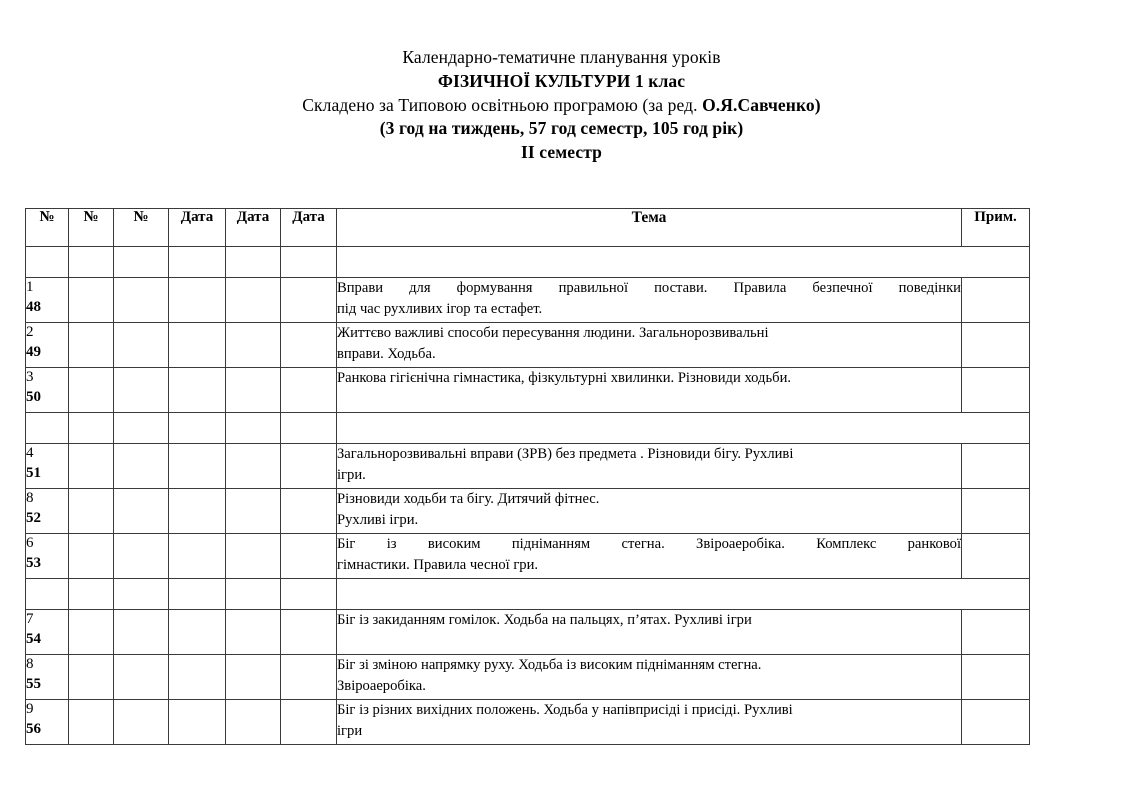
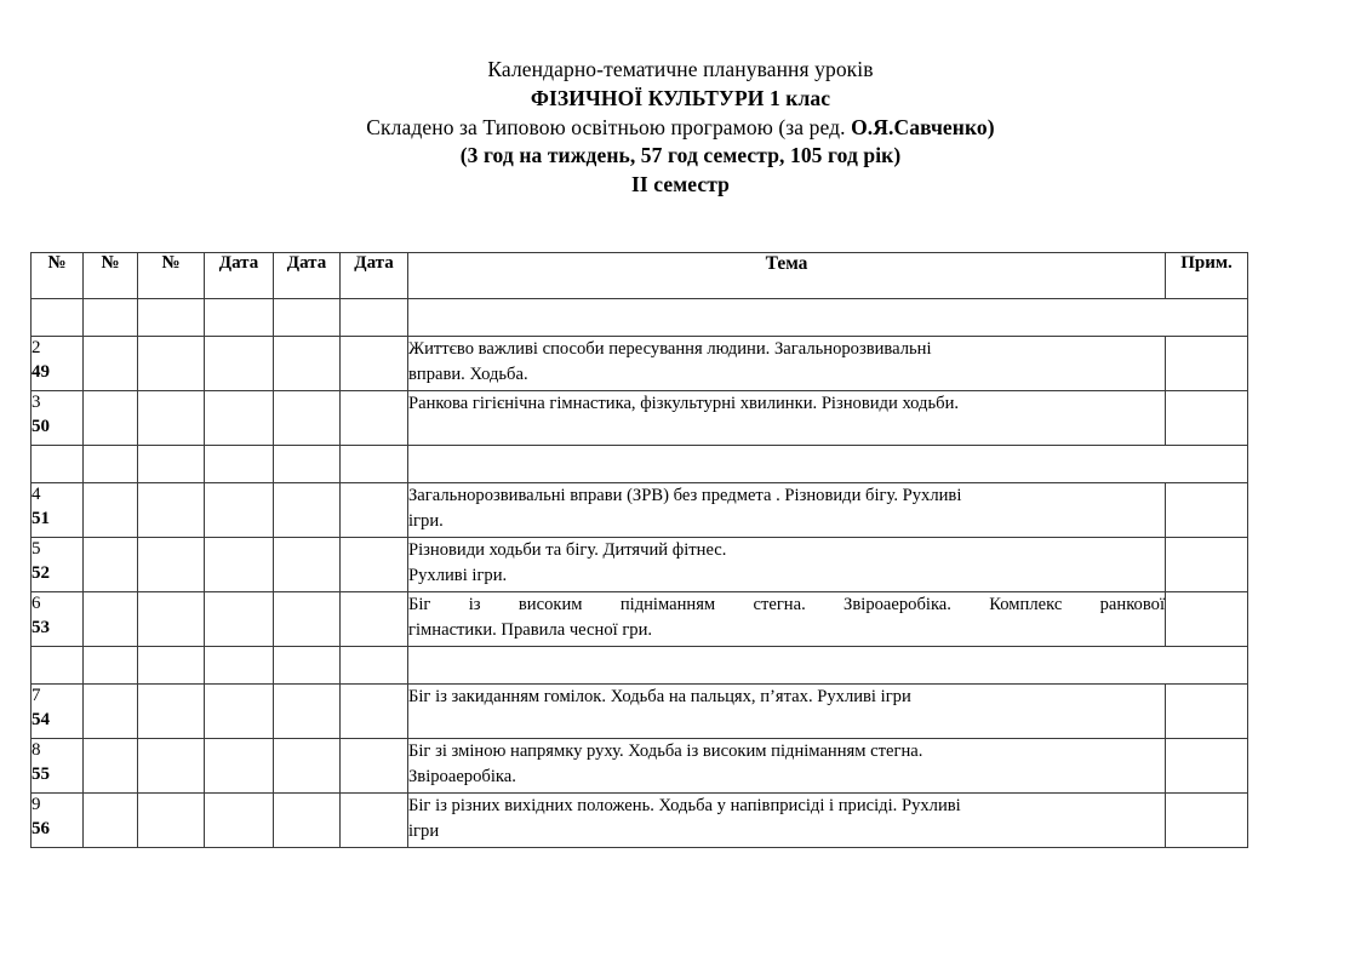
  Календарно-тематичне планування уроків
  ФІЗИЧНОЇ КУЛЬТУРИ 1 клас
  Складено за Типовою освітньою програмою (за ред. О.Я.Савченко)
  (3 год на тиждень, 57 год семестр, 105 год рік)
  II семестр
  №	№	№	Дата	Дата	Дата	Тема	Прим.
- 148						Вправи для формування правильної постави. Правила безпечної поведінкипід час рухливих ігор та естафет.
  249						Життєво важливі способи пересування людини. Загальнорозвивальнівправи. Ходьба.
  350						Ранкова гігієнічна гімнастика, фізкультурні хвилинки. Різновиди ходьби.
  451						Загальнорозвивальні вправи (ЗРВ) без предмета . Різновиди бігу. Рухливіігри.
- 852						Різновиди ходьби та бігу. Дитячий фітнес.Рухливі ігри.
+ 552						Різновиди ходьби та бігу. Дитячий фітнес.Рухливі ігри.
  653						Біг із високим підніманням стегна. Звіроаеробіка. Комплекс ранковоїгімнастики. Правила чесної гри.
  754						Біг із закиданням гомілок. Ходьба на пальцях, п’ятах. Рухливі ігри
  855						Біг зі зміною напрямку руху. Ходьба із високим підніманням стегна.Звіроаеробіка.
  956						Біг із різних вихідних положень. Ходьба у напівприсіді і присіді. Рухливіігри
